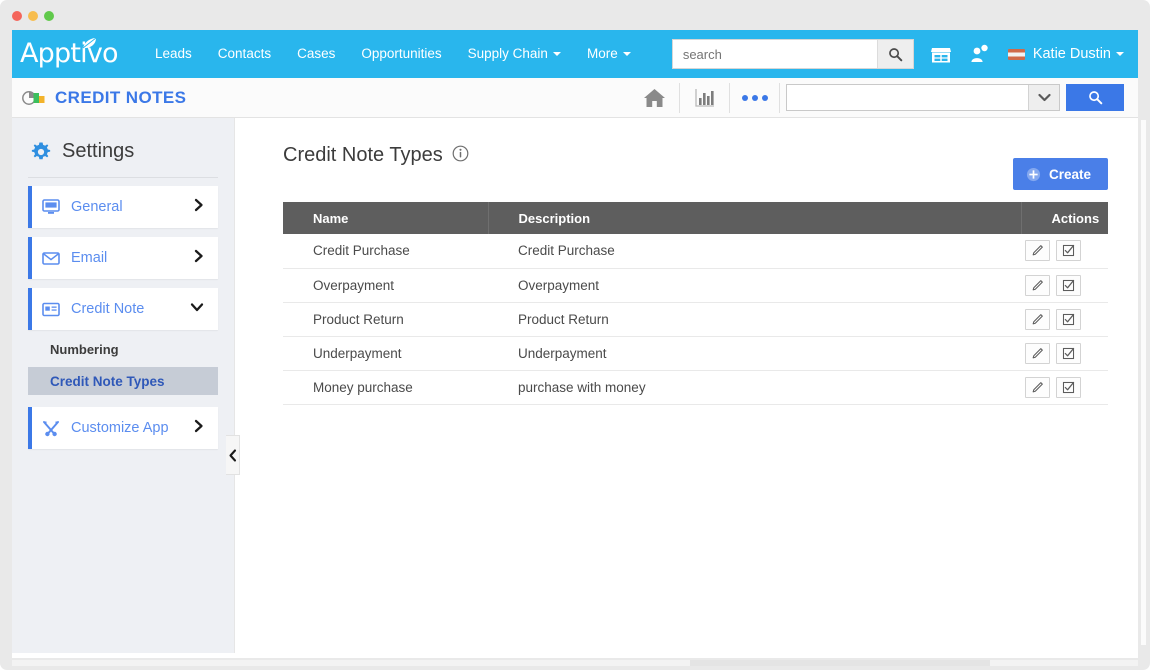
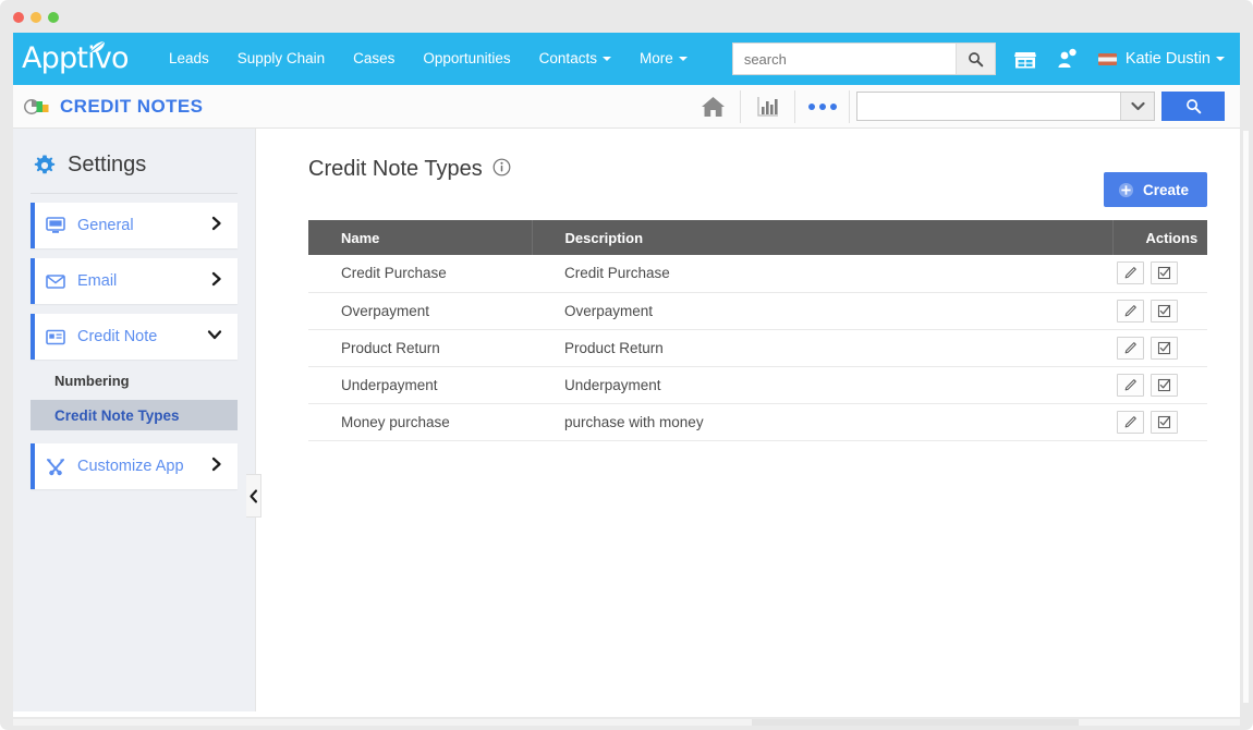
  Apptivo
  Leads
- Contacts
+ Supply Chain
  Cases
  Opportunities
- Supply Chain
+ Contacts
  More
  search
  Katie Dustin
  CREDIT NOTES
  Settings
  General
  Email
  Credit Note
  Numbering
  Credit Note Types
  Customize App
  Credit Note Types
  Create
  Name	Description	Actions
  Credit Purchase	Credit Purchase
  Overpayment	Overpayment
  Product Return	Product Return
  Underpayment	Underpayment
  Money purchase	purchase with money
